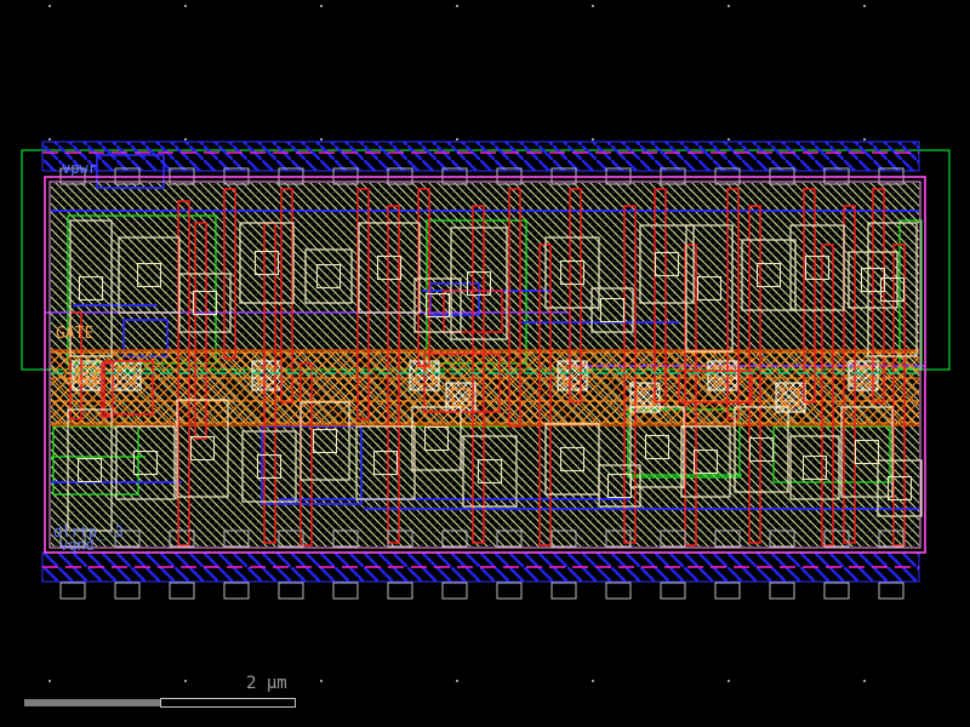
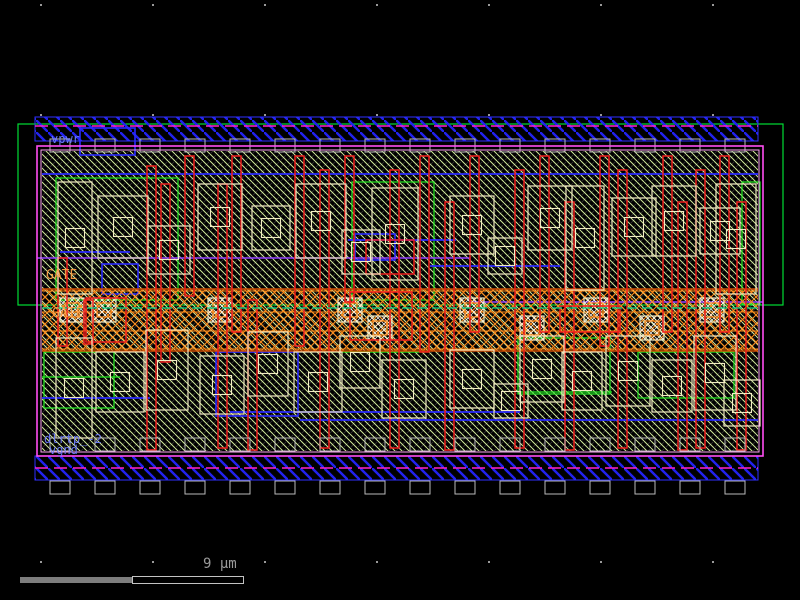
  vpwr
  GATE
  GATE
- dlrtp_-3
+ dlrtp_-2
  vgnd
- 2 µm
+ 9 µm
